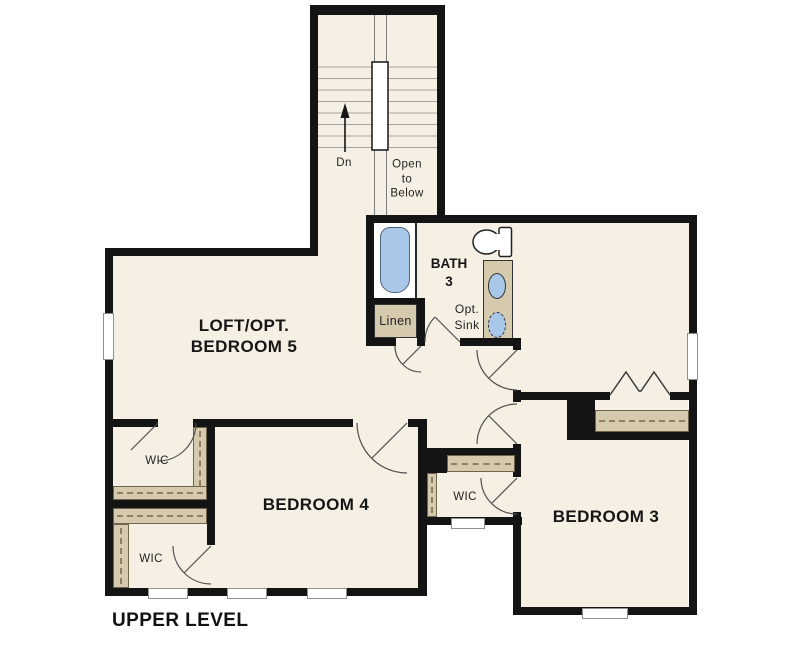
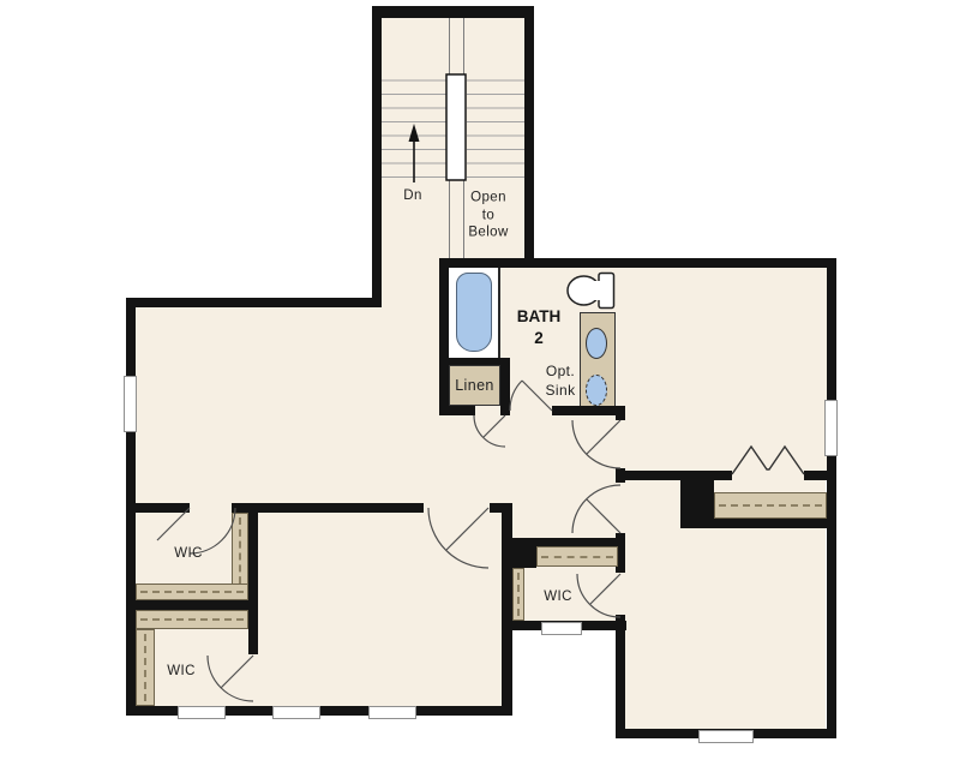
- LOFT/OPT.
- BEDROOM 5
- BEDROOM 3
- BEDROOM 4
  BATH
- 3
+ 2
  Opt.
  Sink
  Linen
  WIC
  WIC
  WIC
  Dn
  Open
  to
  Below
- UPPER LEVEL
